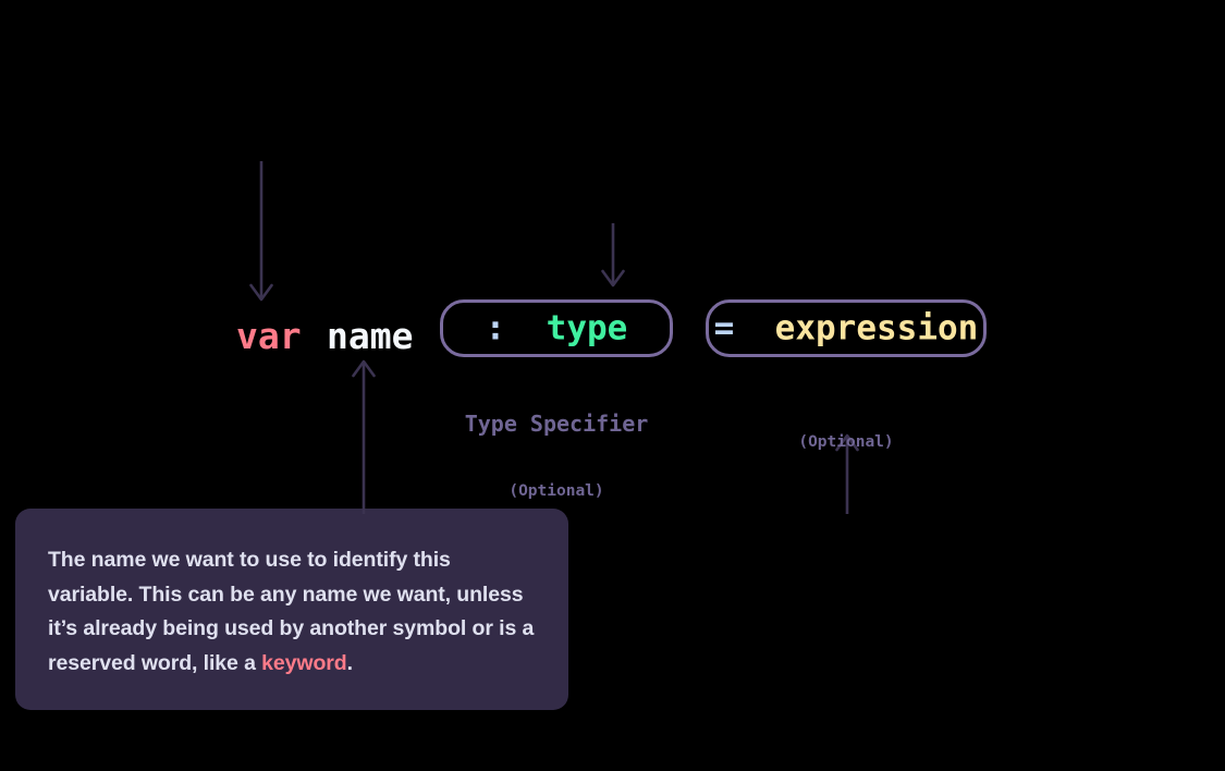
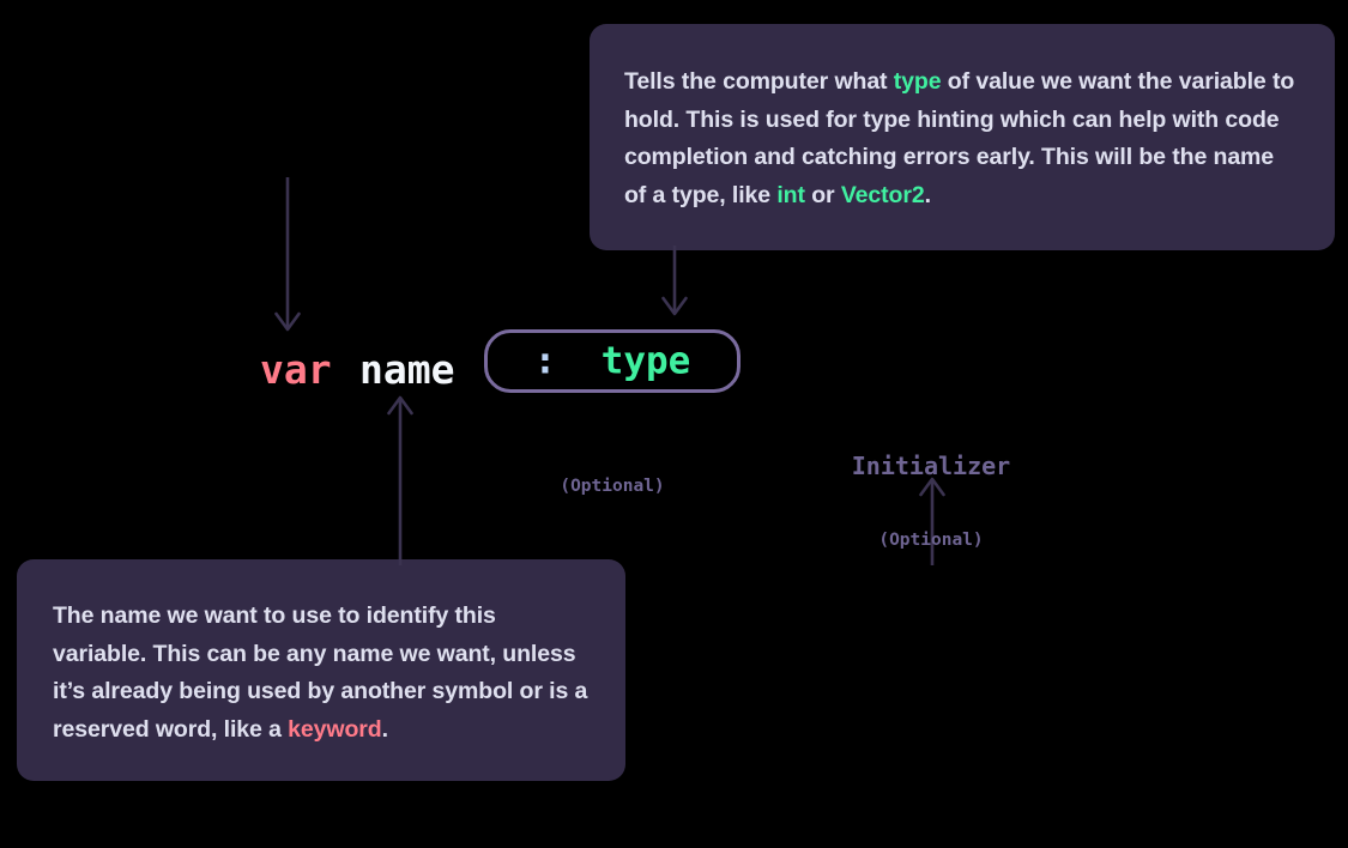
+ Tells the computer what type of value we want the variable to hold. This is used for type hinting which can help with code completion and catching errors early. This will be the name of a type, like int or Vector2.
  The name we want to use to identify this variable. This can be any name we want, unless it’s already being used by another symbol or is a reserved word, like a keyword.
  var
  name
  : type
- = expression
- Type Specifier
  (Optional)
+ Initializer
  (Optional)
